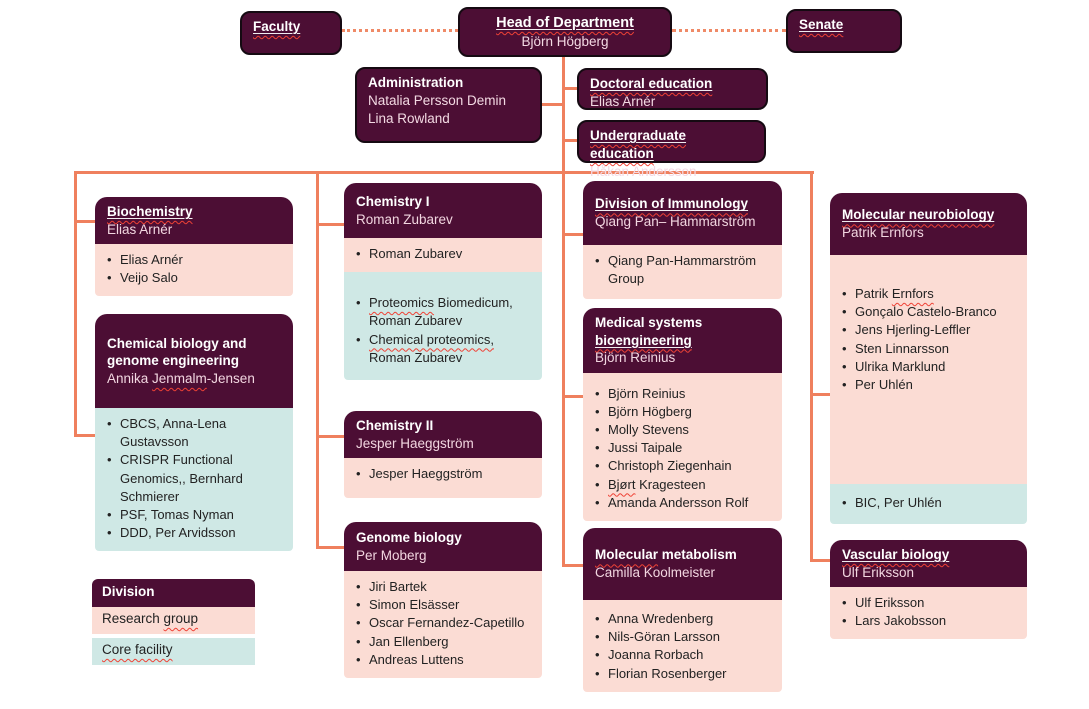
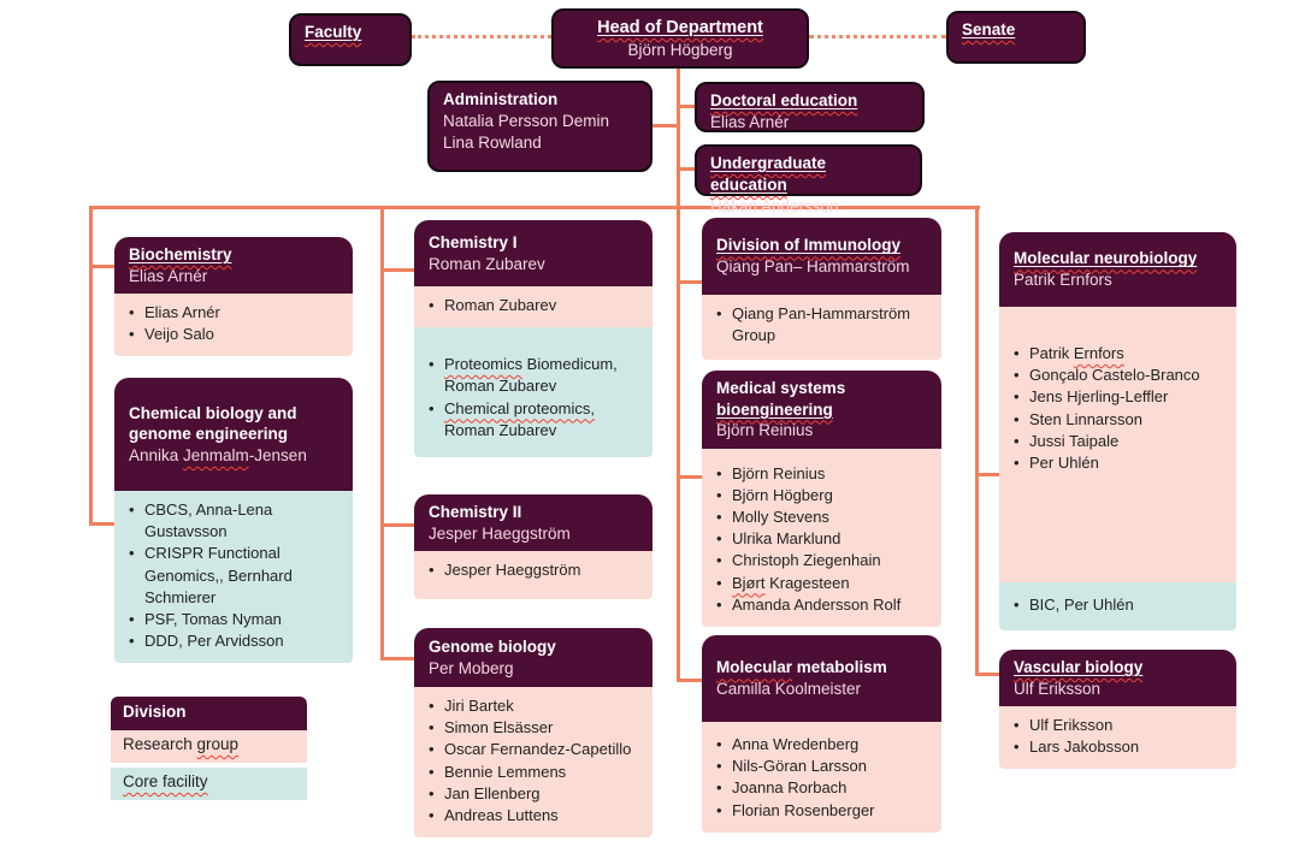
  Faculty
  Head of Department
  Björn Högberg
  Senate
  Administration
  Natalia Persson Demin
  Lina Rowland
  Doctoral education
  Elias Arnér
  Undergraduate education
  Håkan Andersson
  Biochemistry
  Elias Arnér
  Elias Arnér
  Veijo Salo
  Chemical biology and genome engineering
  Annika Jenmalm-Jensen
  CBCS, Anna-Lena Gustavsson
  CRISPR Functional Genomics,, Bernhard Schmierer
  PSF, Tomas Nyman
  DDD, Per Arvidsson
  Chemistry I
  Roman Zubarev
  Roman Zubarev
  Proteomics Biomedicum, Roman Zubarev
  Chemical proteomics, Roman Zubarev
  Chemistry II
  Jesper Haeggström
  Jesper Haeggström
  Genome biology
  Per Moberg
  Jiri Bartek
  Simon Elsässer
  Oscar Fernandez-Capetillo
+ Bennie Lemmens
  Jan Ellenberg
  Andreas Luttens
  Division of Immunology
  Qiang Pan– Hammarström
  Qiang Pan-Hammarström Group
  Medical systems
  bioengineering
  Björn Reinius
  Björn Reinius
  Björn Högberg
  Molly Stevens
- Jussi Taipale
+ Ulrika Marklund
  Christoph Ziegenhain
  Bjørt Kragesteen
  Amanda Andersson Rolf
  Molecular metabolism
  Camilla Koolmeister
  Anna Wredenberg
  Nils-Göran Larsson
  Joanna Rorbach
  Florian Rosenberger
  Molecular neurobiology
  Patrik Ernfors
  Patrik Ernfors
  Gonçalo Castelo-Branco
  Jens Hjerling-Leffler
  Sten Linnarsson
- Ulrika Marklund
+ Jussi Taipale
  Per Uhlén
  BIC, Per Uhlén
  Vascular biology
  Ulf Eriksson
  Ulf Eriksson
  Lars Jakobsson
  Division
  Research group
  Core facility
